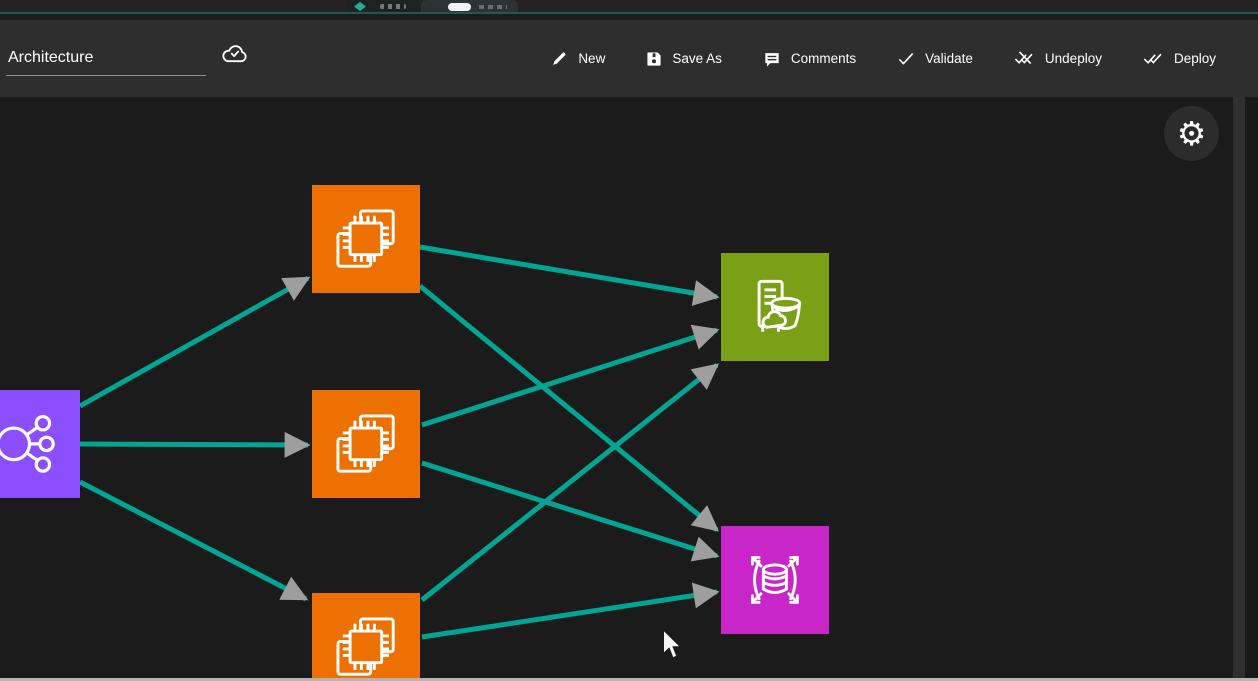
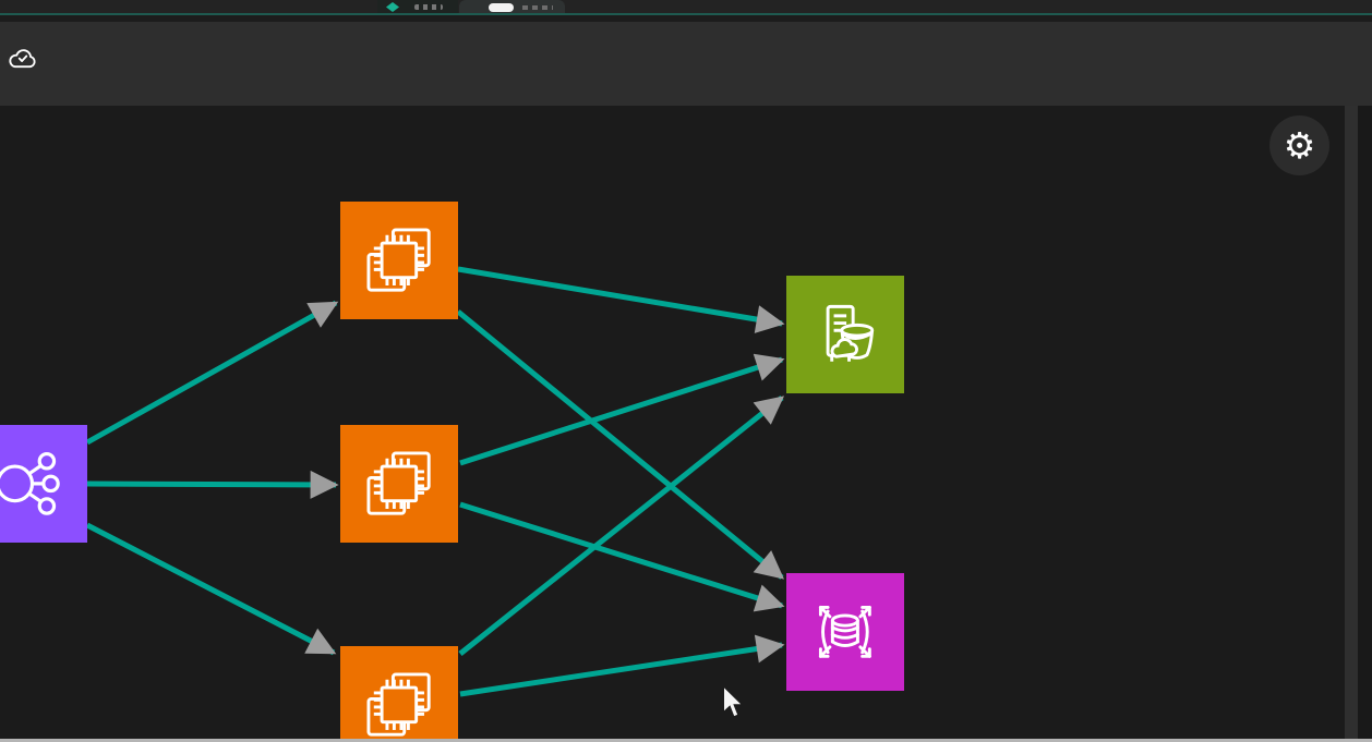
- Architecture
- New
- Save As
- Comments
- Validate
- Undeploy
- Deploy
  ⚙
